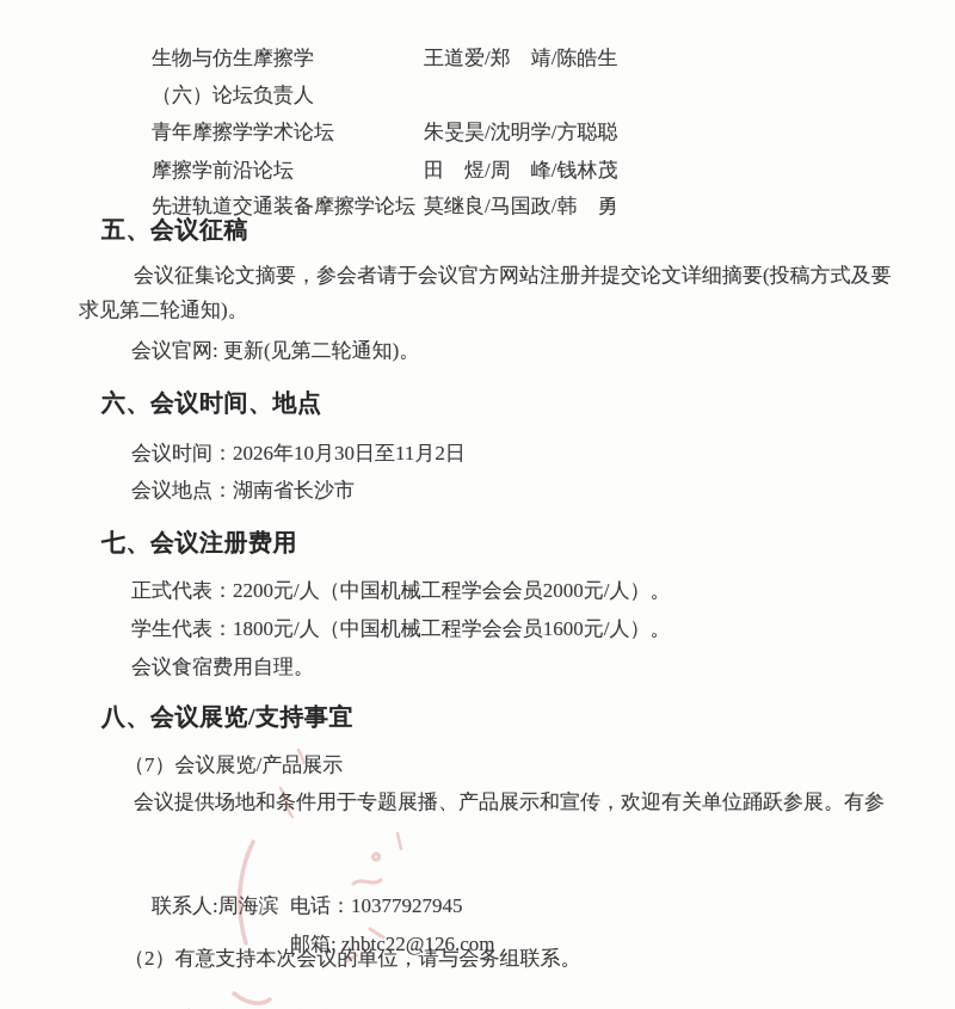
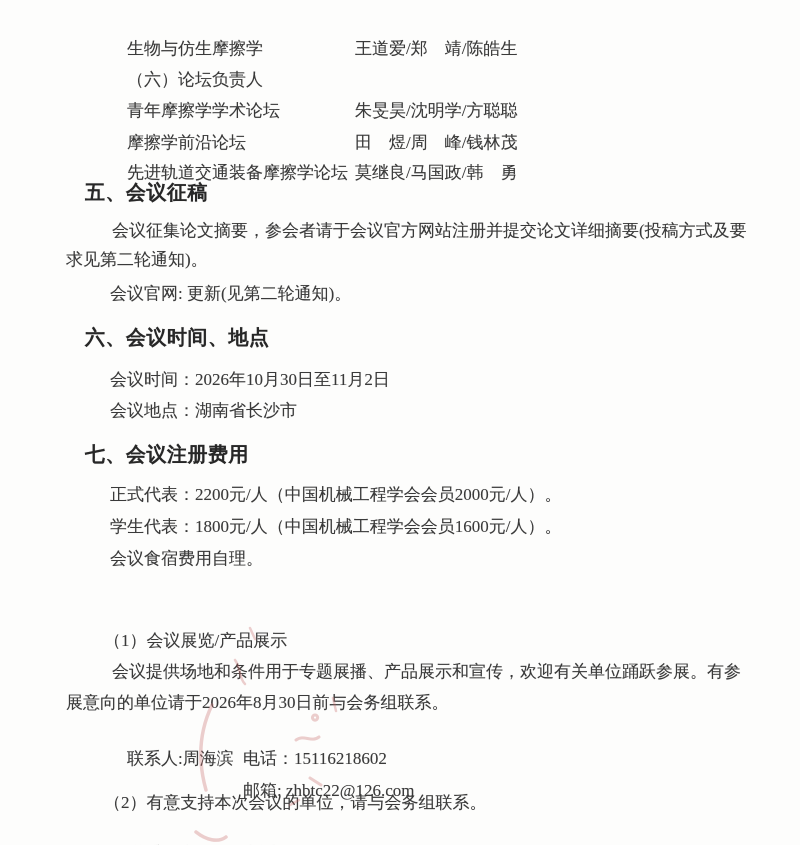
  生物与仿生摩擦学 王道爱/郑 靖/陈皓生
  （六）论坛负责人
  青年摩擦学学术论坛 朱旻昊/沈明学/方聪聪
  摩擦学前沿论坛 田 煜/周 峰/钱林茂
  先进轨道交通装备摩擦学论坛 莫继良/马国政/韩 勇
  五、会议征稿
  会议征集论文摘要，参会者请于会议官方网站注册并提交论文详细摘要(投稿方式及要
  求见第二轮通知)。
  会议官网: 更新(见第二轮通知)。
  六、会议时间、地点
  会议时间：2026年10月30日至11月2日
  会议地点：湖南省长沙市
  七、会议注册费用
  正式代表：2200元/人（中国机械工程学会会员2000元/人）。
  学生代表：1800元/人（中国机械工程学会会员1600元/人）。
  会议食宿费用自理。
- 八、会议展览/支持事宜
- （7）会议展览/产品展示
+ （1）会议展览/产品展示
  会议提供场地和条件用于专题展播、产品展示和宣传，欢迎有关单位踊跃参展。有参
+ 展意向的单位请于2026年8月30日前与会务组联系。
- 联系人:周海滨 电话：10377927945
+ 联系人:周海滨 电话：15116218602
  邮箱: zhbtc22@126.com
  （2）有意支持本次会议的单位，请与会务组联系。
